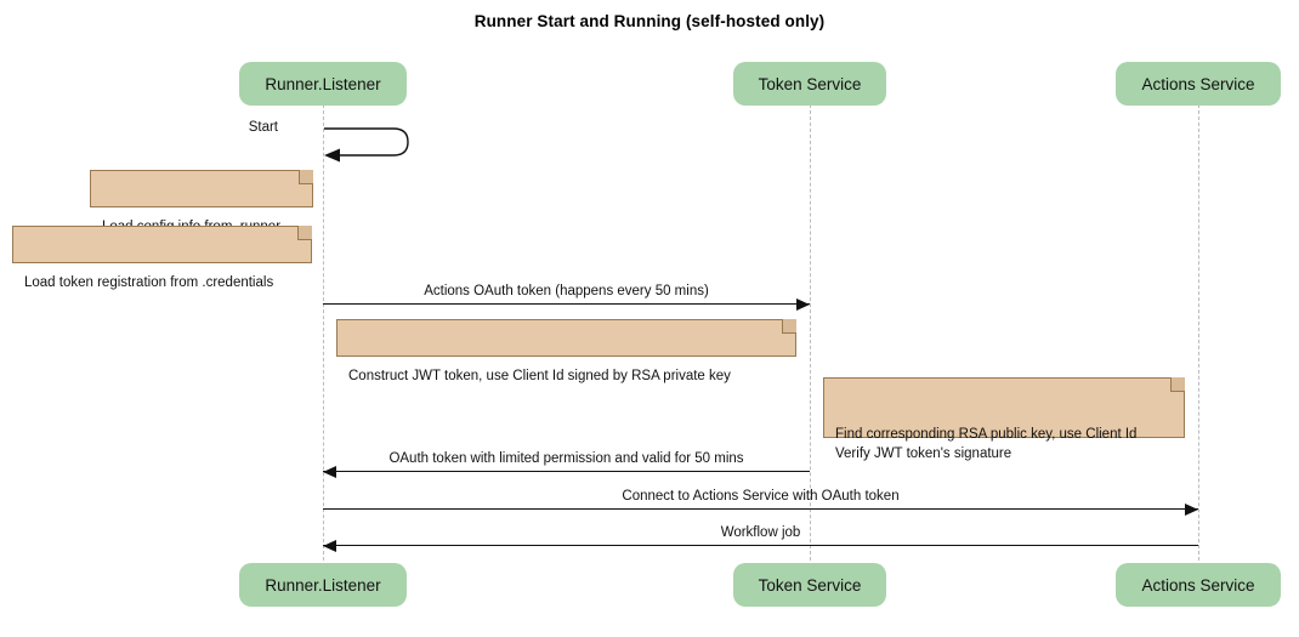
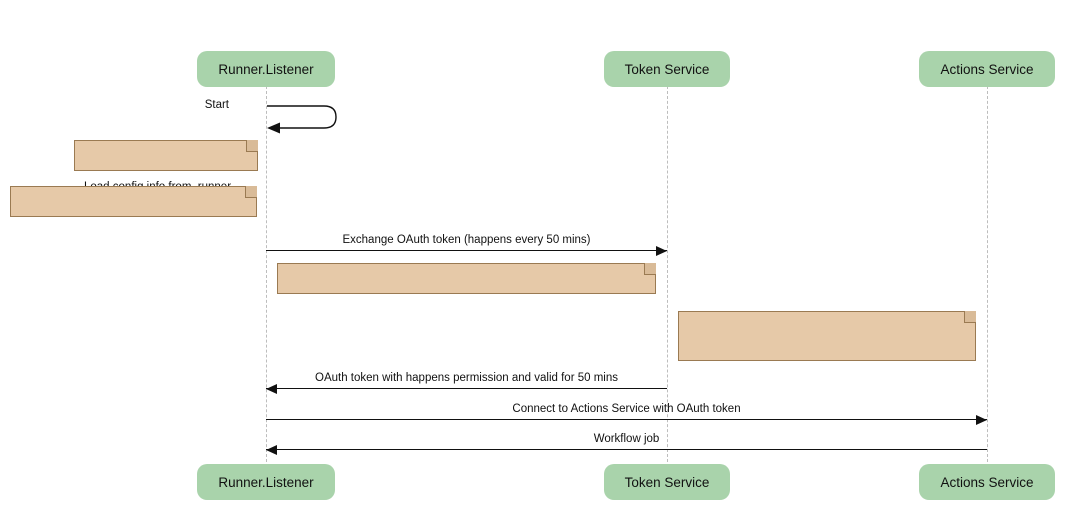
- Runner Start and Running (self-hosted only)
  Runner.Listener
  Token Service
  Actions Service
  Runner.Listener
  Token Service
  Actions Service
  Start
- Load token registration from .credentials
- Construct JWT token, use Client Id signed by RSA private key
- Find corresponding RSA public key, use Client Id
- Verify JWT token's signature
- Actions OAuth token (happens every 50 mins)
+ Exchange OAuth token (happens every 50 mins)
- OAuth token with limited permission and valid for 50 mins
+ OAuth token with happens permission and valid for 50 mins
  Connect to Actions Service with OAuth token
  Workflow job
